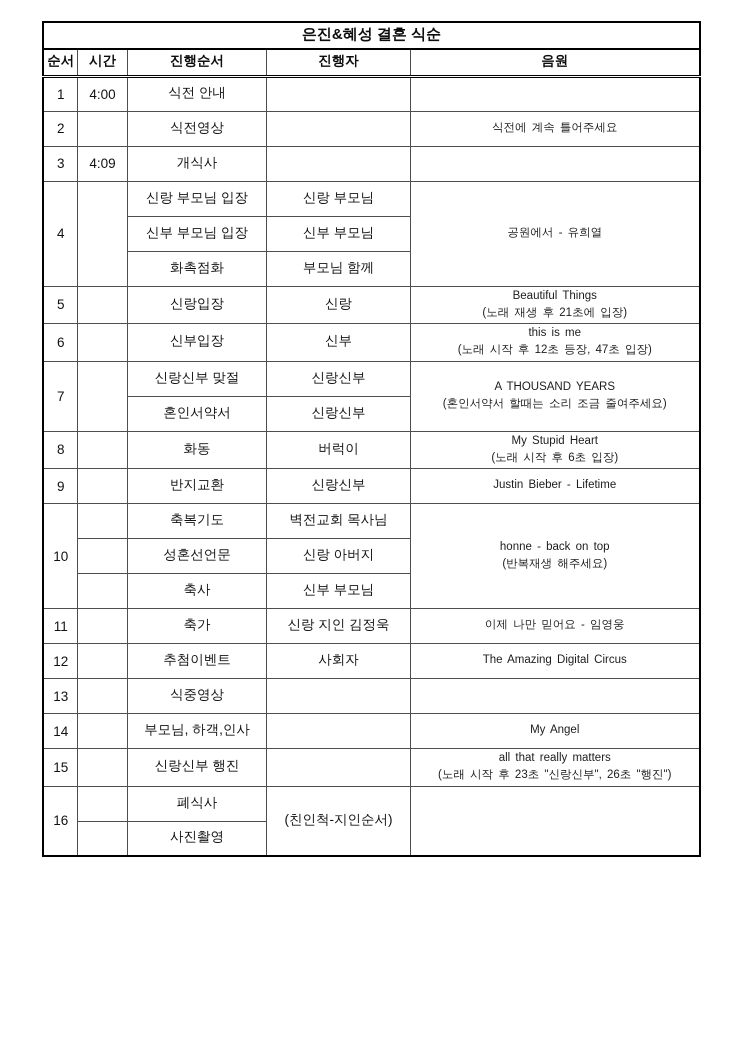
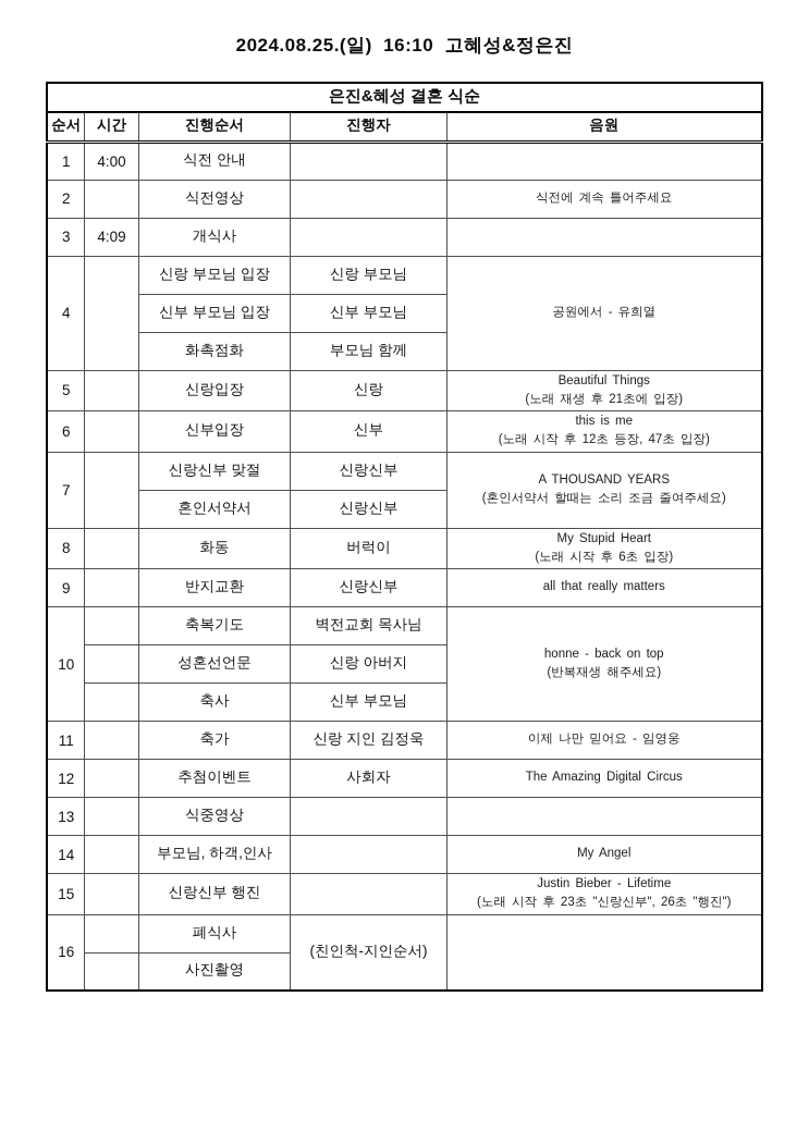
+ 2024.08.25.(일) 16:10 고혜성&정은진
  은진&혜성 결혼 식순
  순서	시간	진행순서	진행자	음원
  1	4:00	식전 안내
  2		식전영상		식전에 계속 틀어주세요
  3	4:09	개식사
  4		신랑 부모님 입장	신랑 부모님	공원에서 - 유희열
  신부 부모님 입장	신부 부모님
  화촉점화	부모님 함께
  5		신랑입장	신랑	Beautiful Things (노래 재생 후 21초에 입장)
  6		신부입장	신부	this is me (노래 시작 후 12초 등장, 47초 입장)
  7		신랑신부 맞절	신랑신부	A THOUSAND YEARS (혼인서약서 할때는 소리 조금 줄여주세요)
  혼인서약서	신랑신부
  8		화동	버럭이	My Stupid Heart (노래 시작 후 6초 입장)
- 9		반지교환	신랑신부	Justin Bieber - Lifetime
+ 9		반지교환	신랑신부	all that really matters
  10		축복기도	벽전교회 목사님	honne - back on top (반복재생 해주세요)
  	성혼선언문	신랑 아버지
  	축사	신부 부모님
  11		축가	신랑 지인 김정욱	이제 나만 믿어요 - 임영웅
  12		추첨이벤트	사회자	The Amazing Digital Circus
  13		식중영상
  14		부모님, 하객,인사		My Angel
- 15		신랑신부 행진		all that really matters (노래 시작 후 23초 "신랑신부", 26초 "행진")
+ 15		신랑신부 행진		Justin Bieber - Lifetime (노래 시작 후 23초 "신랑신부", 26초 "행진")
  16		폐식사	(친인척-지인순서)
  	사진촬영
